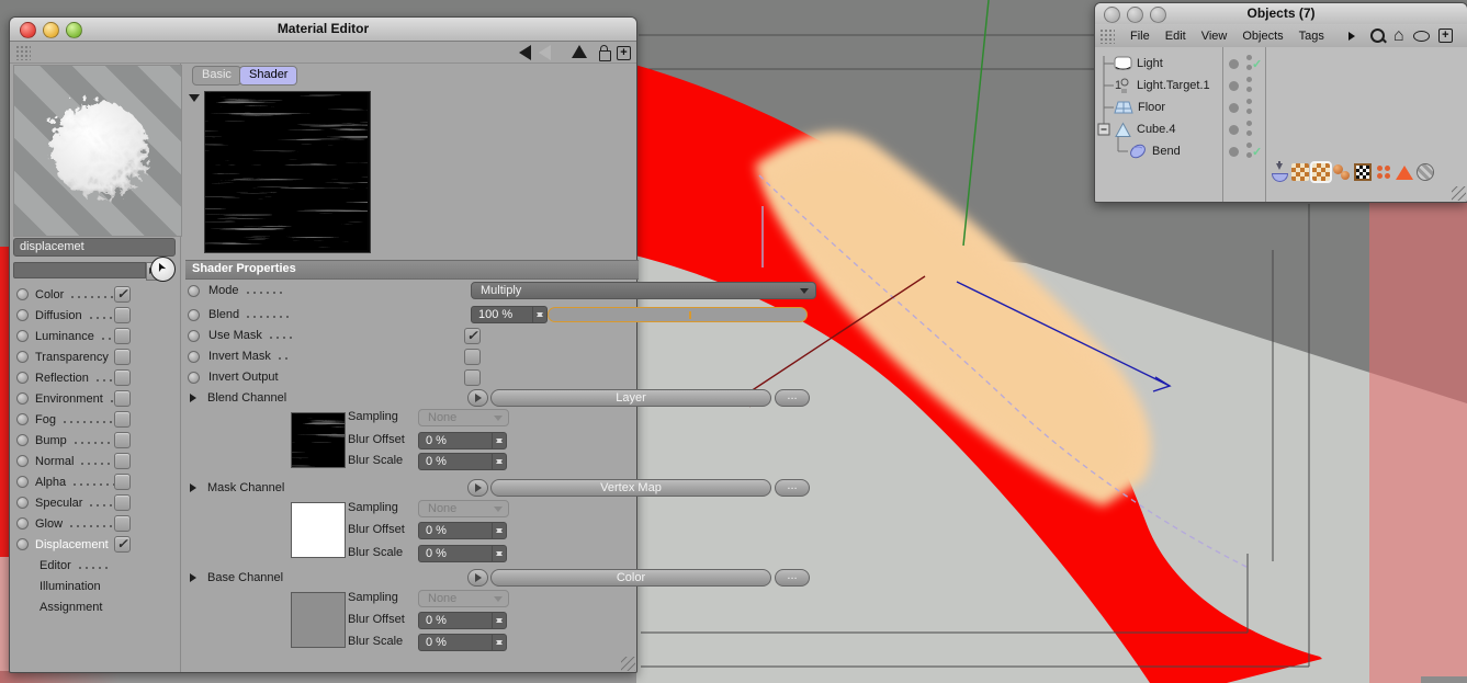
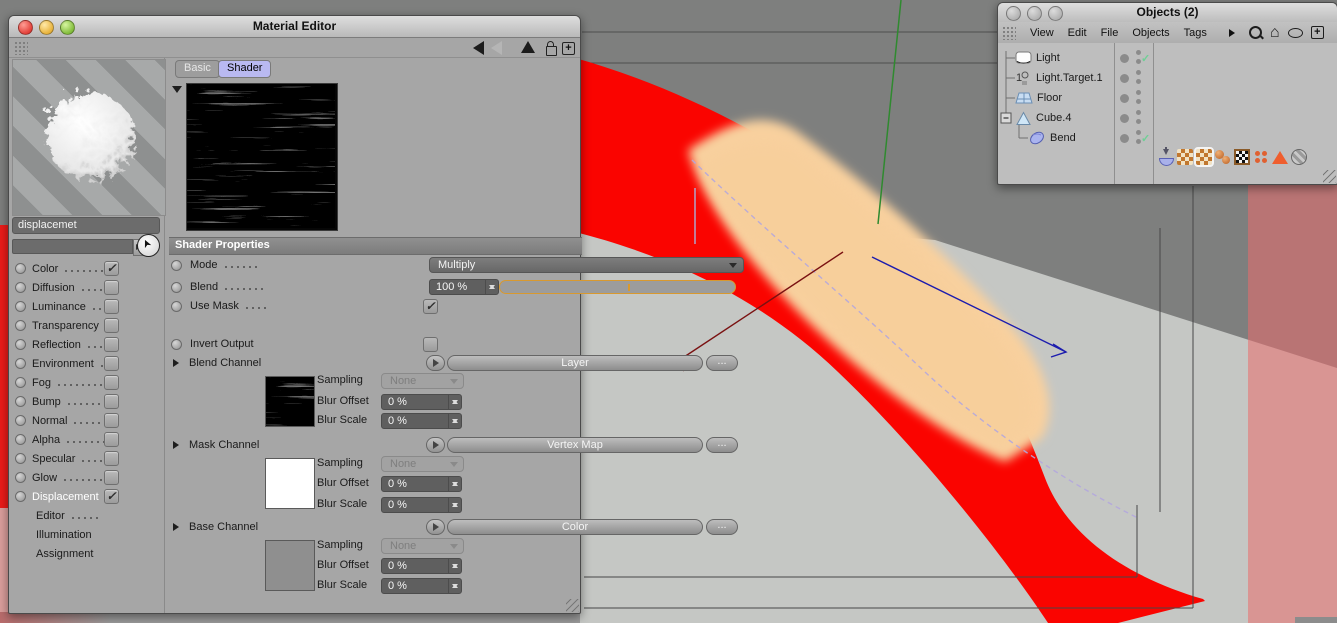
  Material Editor
  +
  displacemet
  Color
  Diffusion
  Luminance
  Transparency
  Reflection
  Environment
  Fog
  Bump
  Normal
  Alpha
  Specular
  Glow
  Displacement
  Editor
  Illumination
  Assignment
  Basic
  Shader
  Shader Properties
  Mode
  Multiply
  Blend
  100 %
  Use Mask
- Invert Mask
  Invert Output
  Blend Channel
  Layer
  ...
  Sampling
  None
  Blur Offset
  0 %
  Blur Scale
  0 %
  Mask Channel
  Vertex Map
  ...
  Sampling
  None
  Blur Offset
  0 %
  Blur Scale
  0 %
  Base Channel
  Color
  ...
  Sampling
  None
  Blur Offset
  0 %
  Blur Scale
  0 %
- Objects (7)
+ Objects (2)
- File
+ View
  Edit
- View
+ File
  Objects
  Tags
  ⌂
  +
  Light
  1
  Light.Target.1
  Floor
  Cube.4
  Bend
  ✓
  ✓
